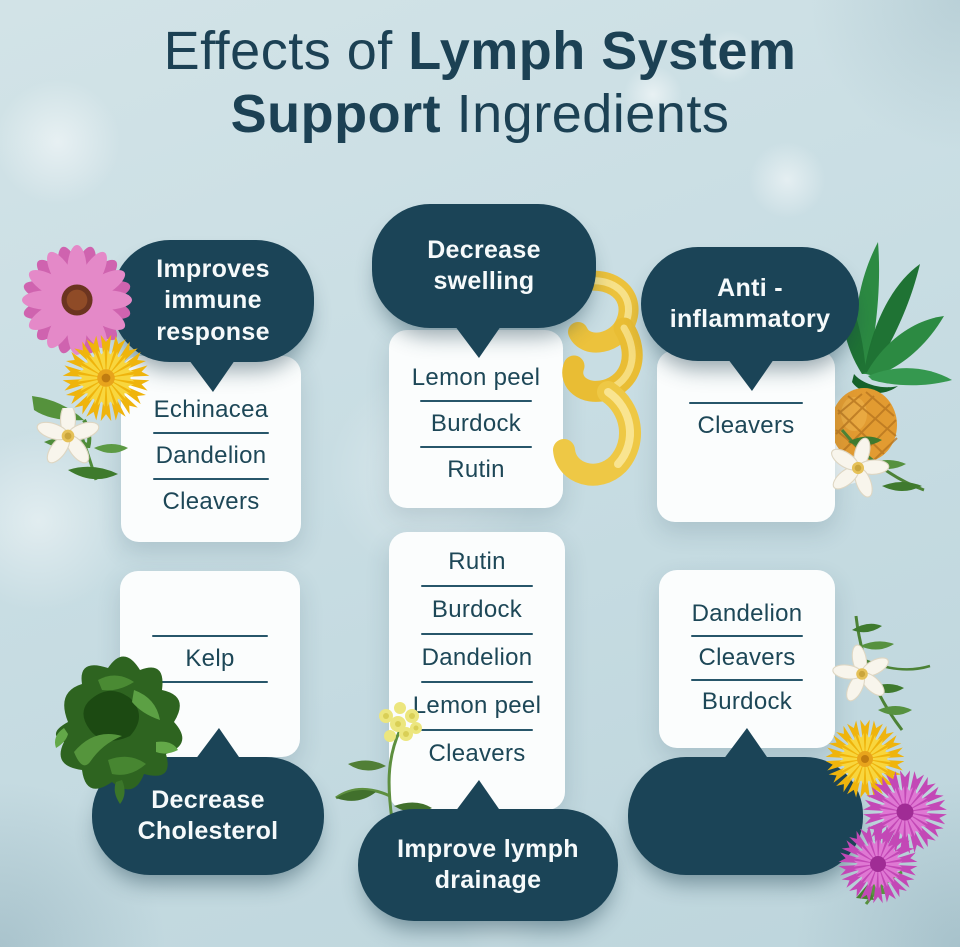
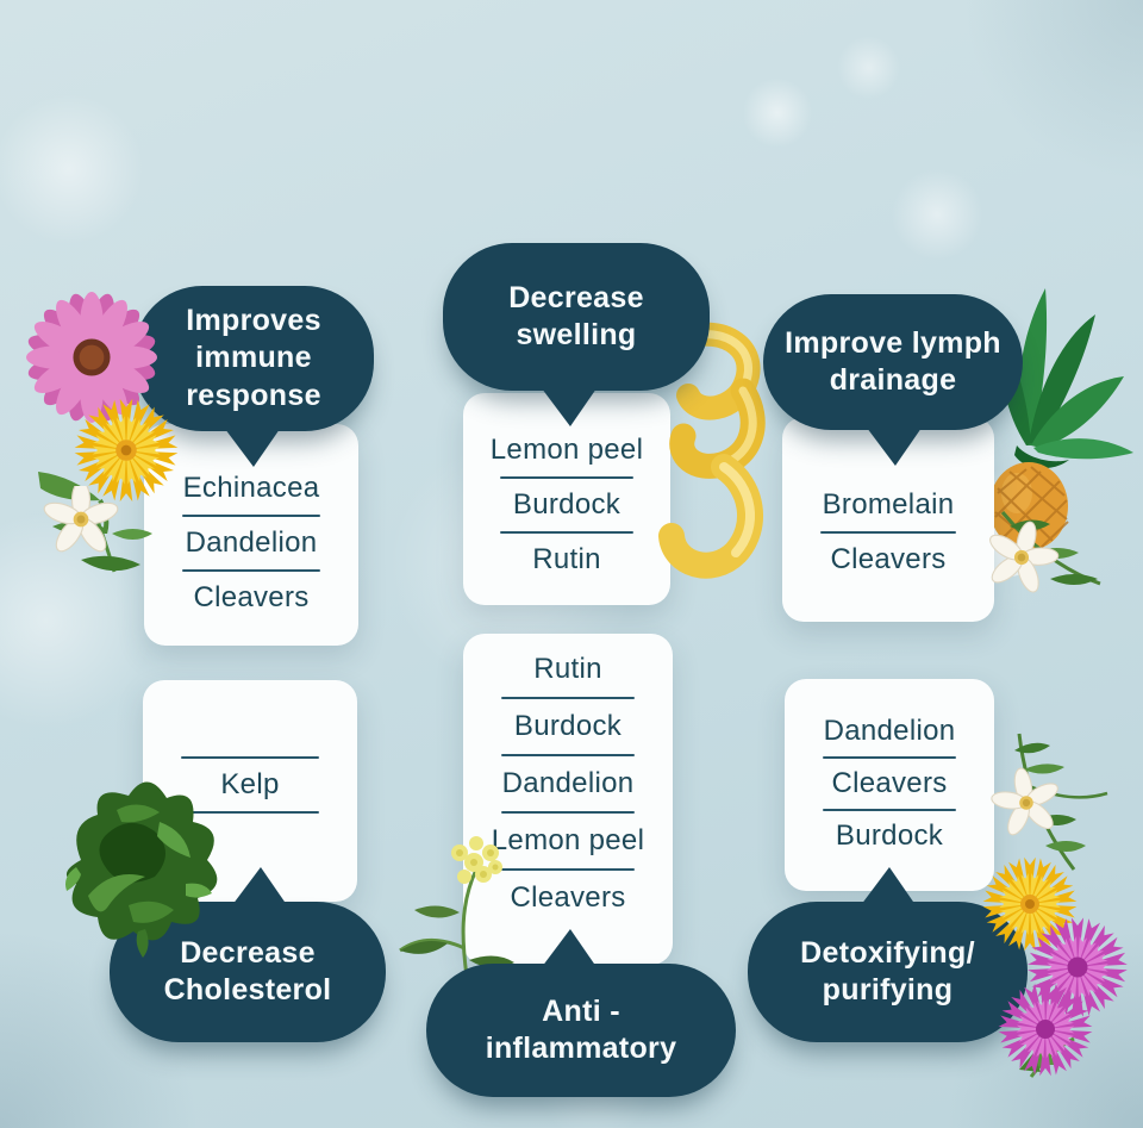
- Effects of Lymph System
- Support Ingredients
  Echinacea
  Dandelion
  Cleavers
  Improves immune response
  Lemon peel
  Burdock
  Rutin
  Decrease swelling
+ Bromelain
  Cleavers
- Anti - inflammatory
+ Improve lymph drainage
  Kelp
  Decrease Cholesterol
  Rutin
  Burdock
  Dandelion
  Lemon peel
  Cleavers
- Improve lymph drainage
+ Anti - inflammatory
  Dandelion
  Cleavers
  Burdock
+ Detoxifying/​purifying
